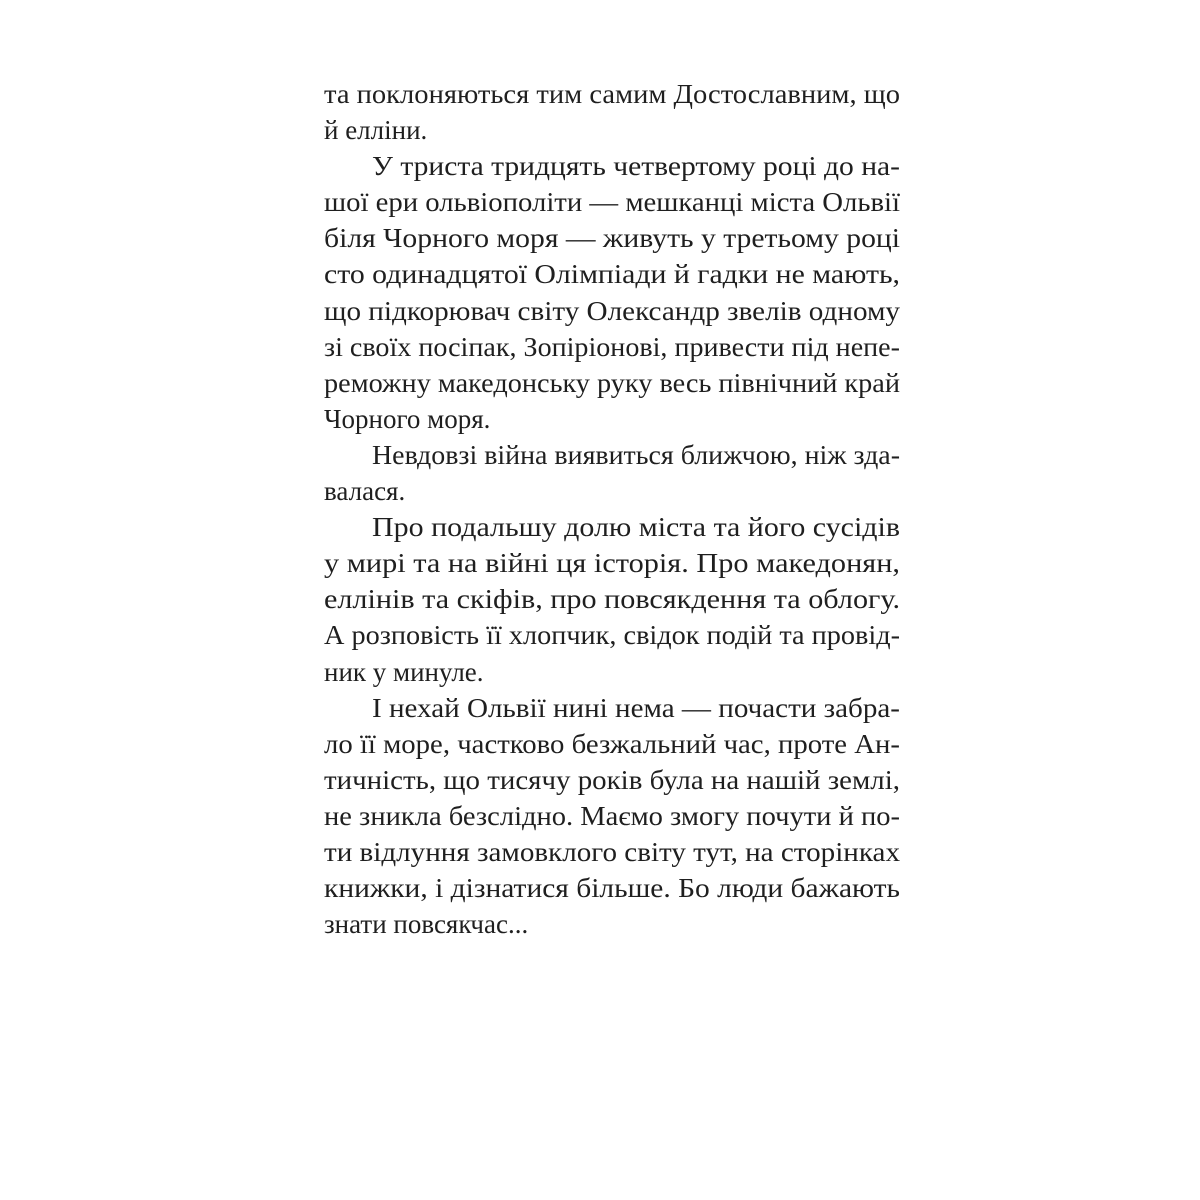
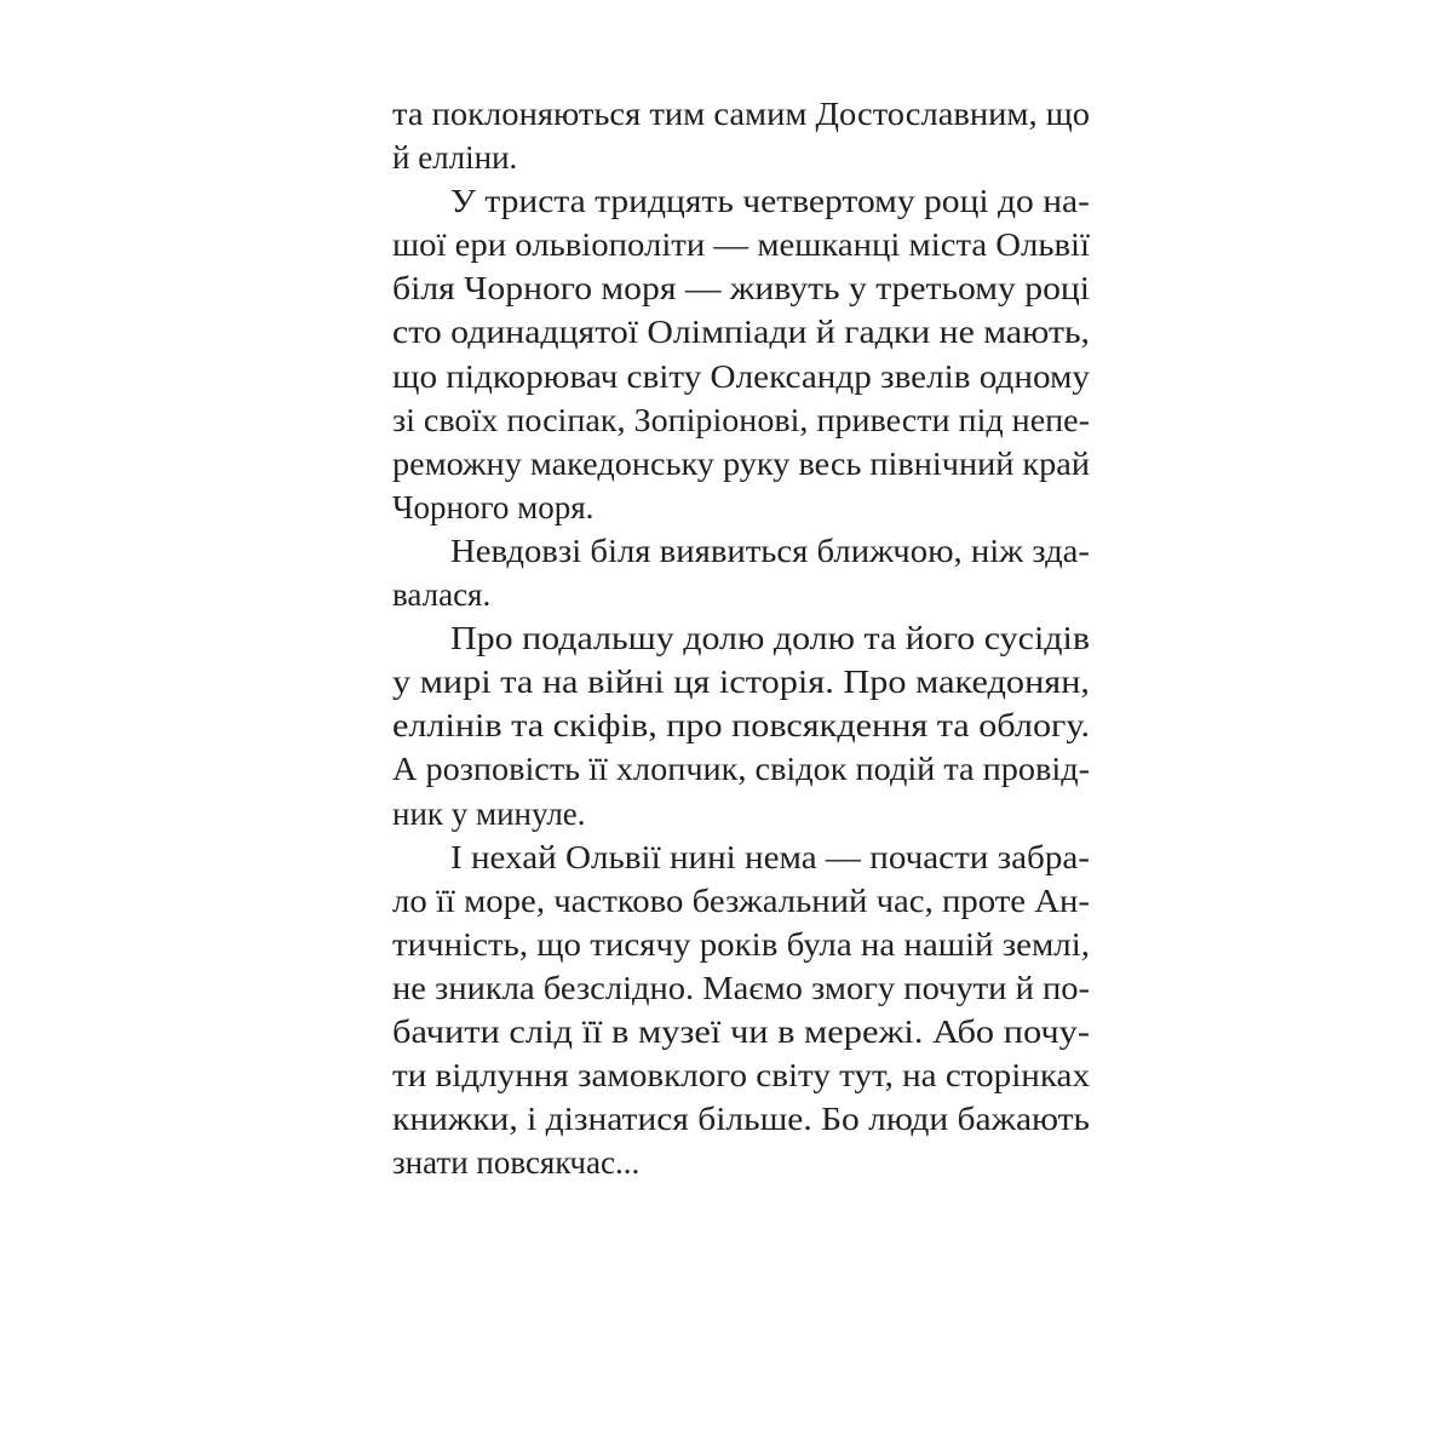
  та поклоняються тим самим Достославним, що
  й елліни.
  У триста тридцять четвертому році до на-
  шої ери ольвіополіти — мешканці міста Ольвії
  біля Чорного моря — живуть у третьому році
  сто одинадцятої Олімпіади й гадки не мають,
  що підкорювач світу Олександр звелів одному
  зі своїх посіпак, Зопіріонові, привести під непе-
  реможну македонську руку весь північний край
  Чорного моря.
- Невдовзі війна виявиться ближчою, ніж зда-
+ Невдовзі біля виявиться ближчою, ніж зда-
  валася.
- Про подальшу долю міста та його сусідів
+ Про подальшу долю долю та його сусідів
  у мирі та на війні ця історія. Про македонян,
  еллінів та скіфів, про повсякдення та облогу.
  А розповість її хлопчик, свідок подій та провід-
  ник у минуле.
  І нехай Ольвії нині нема — почасти забра-
  ло її море, частково безжальний час, проте Ан-
  тичність, що тисячу років була на нашій землі,
  не зникла безслідно. Маємо змогу почути й по-
+ бачити слід її в музеї чи в мережі. Або почу-
  ти відлуння замовклого світу тут, на сторінках
  книжки, і дізнатися більше. Бо люди бажають
  знати повсякчас...
